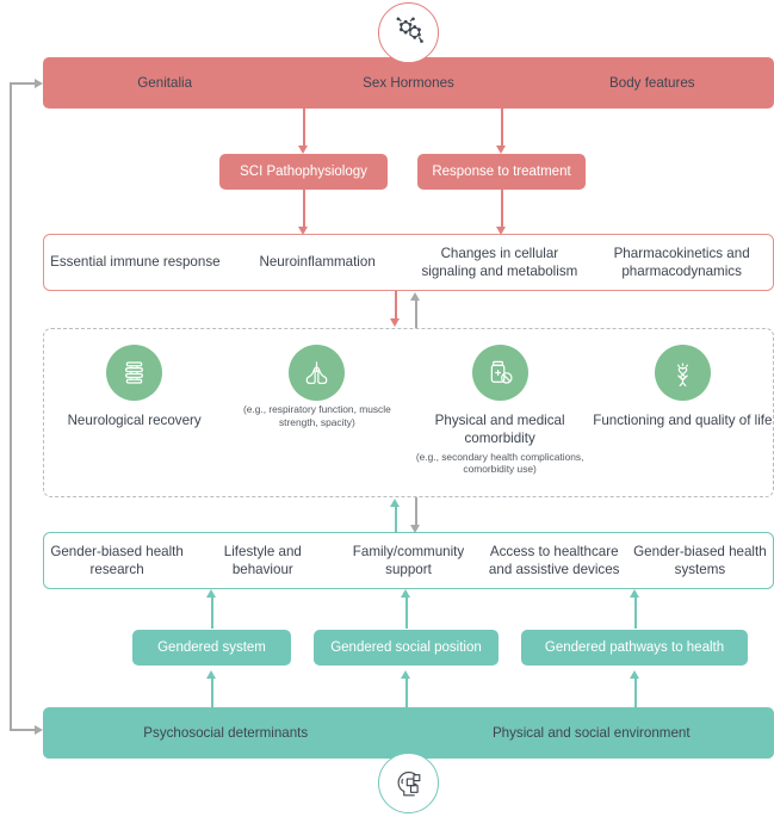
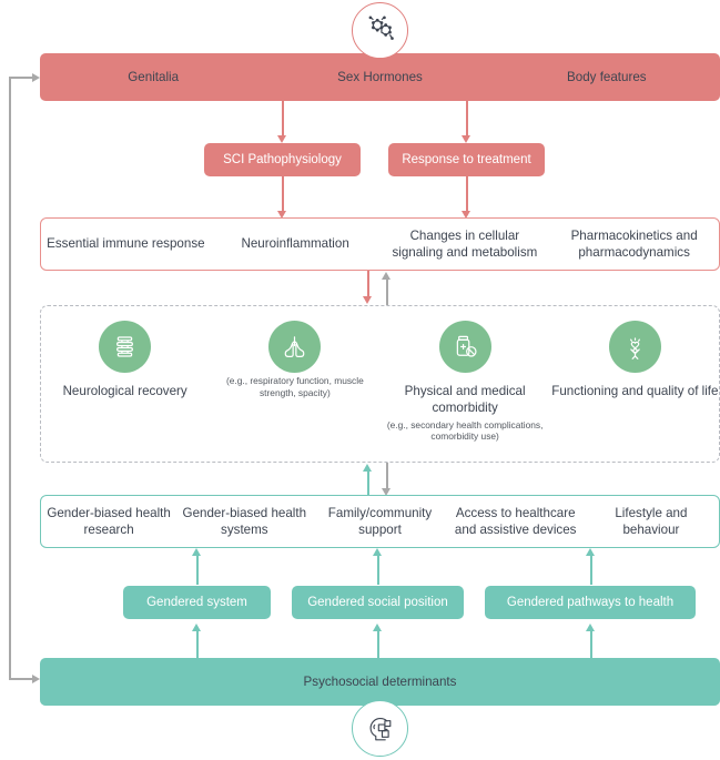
  Genitalia
  Sex Hormones
  Body features
  SCI Pathophysiology
  Response to treatment
  Essential immune response
  Neuroinflammation
  Changes in cellular signaling and metabolism
  Pharmacokinetics and pharmacodynamics
  Neurological recovery
  (e.g., respiratory function, muscle strength, spacity)
  Physical and medical comorbidity
  (e.g., secondary health complications, comorbidity use)
  Functioning and quality of life
  Gender-biased health research
- Lifestyle and behaviour
+ Gender-biased health systems
  Family/community support
  Access to healthcare and assistive devices
- Gender-biased health systems
+ Lifestyle and behaviour
  Gendered system
  Gendered social position
  Gendered pathways to health
  Psychosocial determinants
- Physical and social environment
